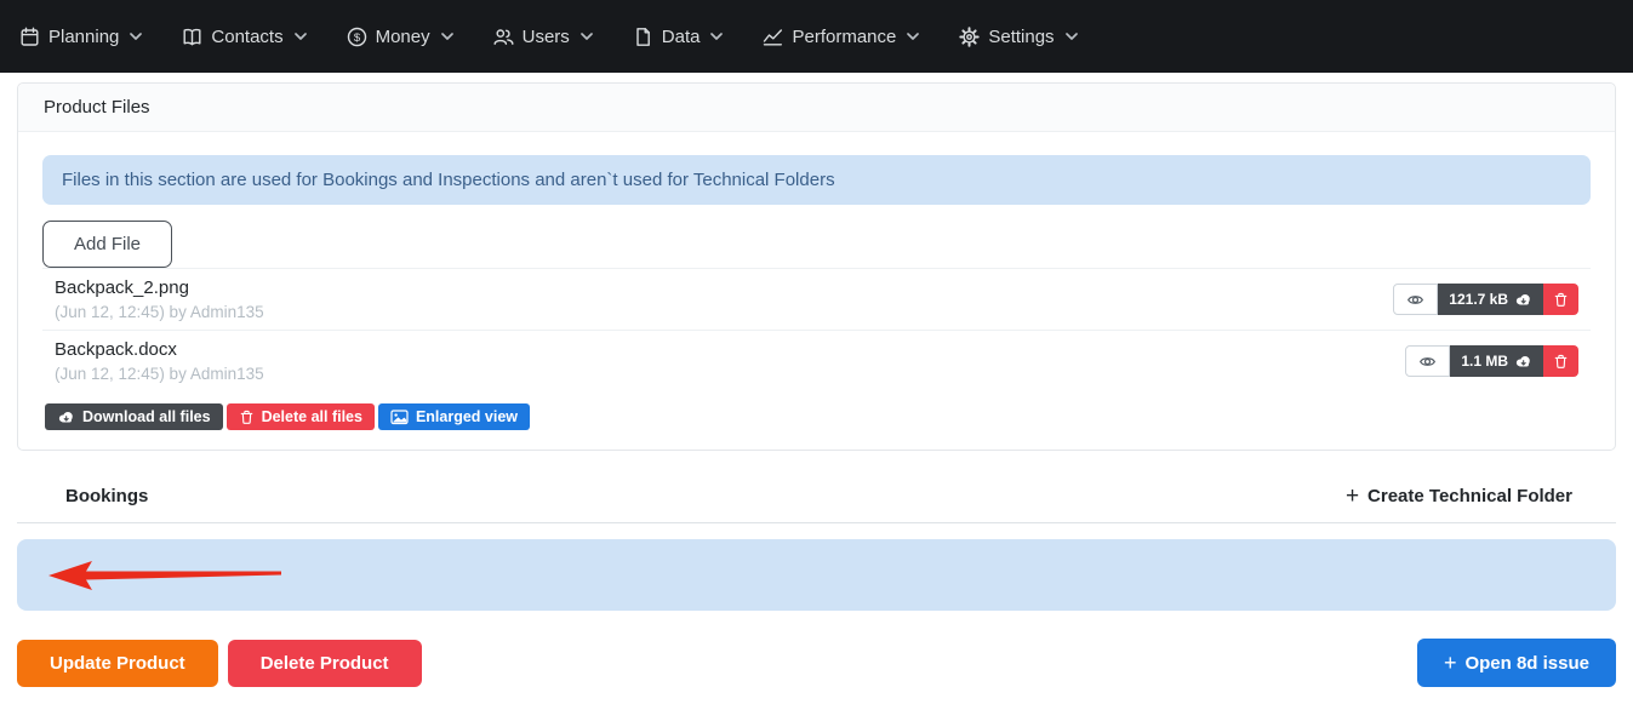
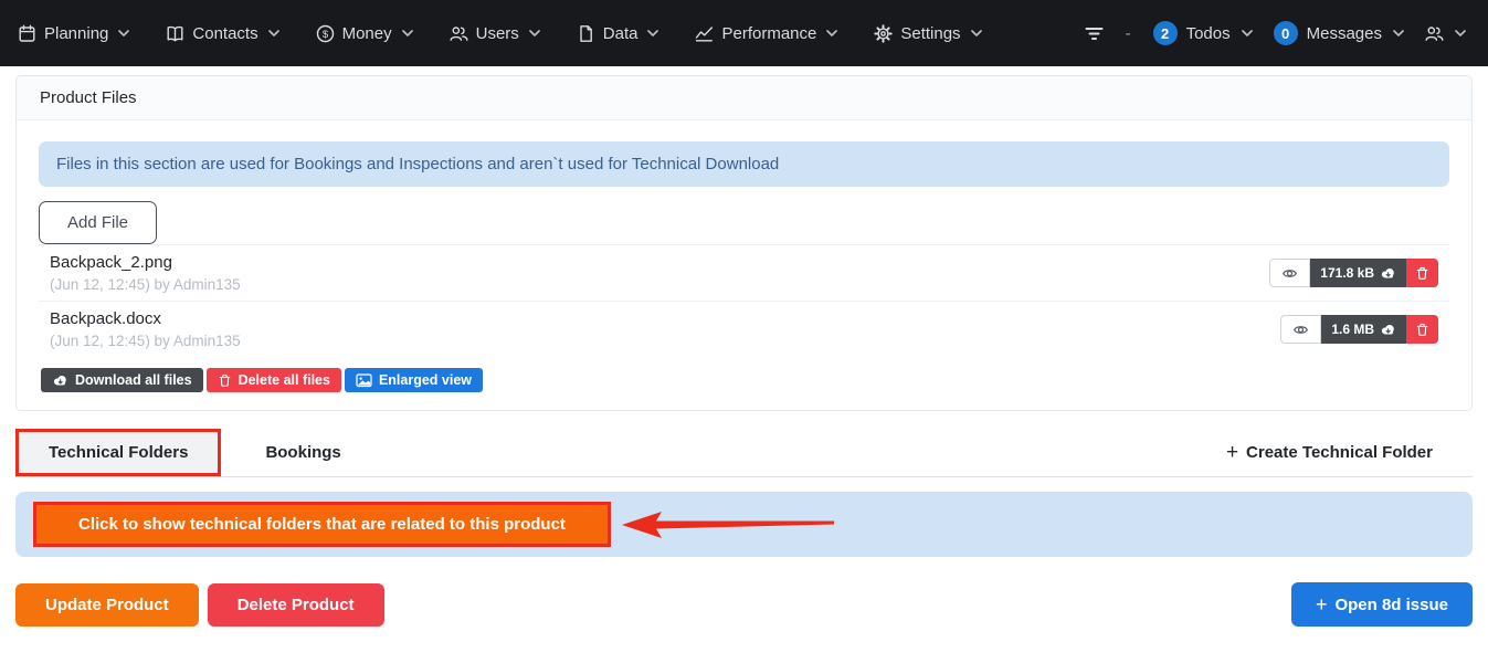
  Planning
  Contacts
  $
  Money
  Users
  Data
  Performance
  Settings
+ -
+ 2
+ Todos
+ 0
+ Messages
  Product Files
- Files in this section are used for Bookings and Inspections and aren`t used for Technical Folders
+ Files in this section are used for Bookings and Inspections and aren`t used for Technical Download
  Add File
  Backpack_2.png
  (Jun 12, 12:45) by Admin135
- 121.7 kB
+ 171.8 kB
  Backpack.docx
  (Jun 12, 12:45) by Admin135
- 1.1 MB
+ 1.6 MB
  Download all files
  Delete all files
  Enlarged view
+ Technical Folders
  Bookings
  +
  Create Technical Folder
+ Click to show technical folders that are related to this product
  Update Product
  Delete Product
  +
  Open 8d issue
